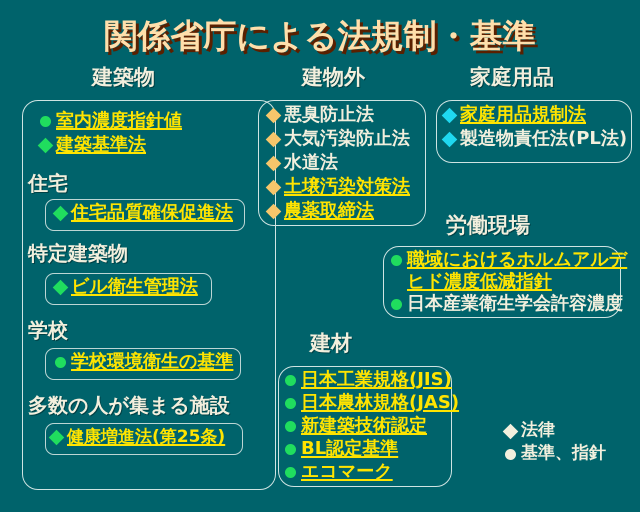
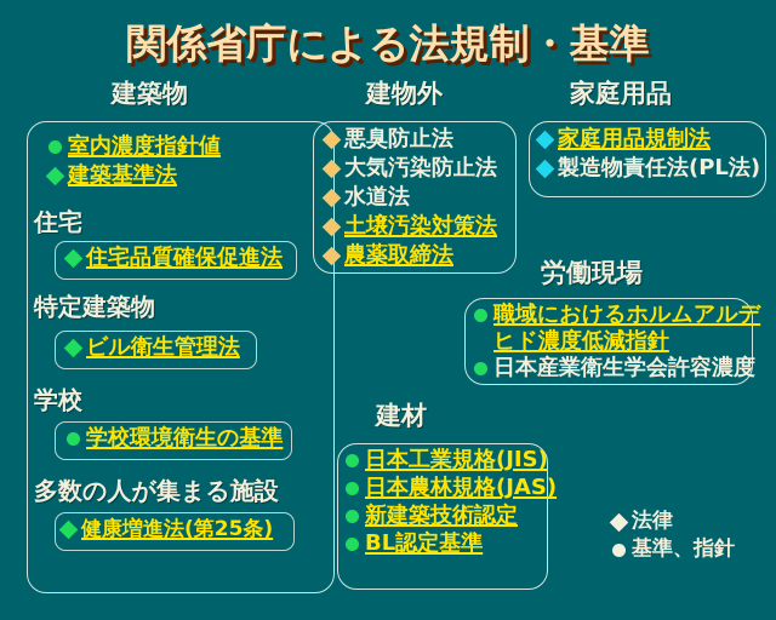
  関係省庁による法規制・基準
  建築物
  室内濃度指針値
  建築基準法
  住宅
  住宅品質確保促進法
  特定建築物
  ビル衛生管理法
  学校
  学校環境衛生の基準
  多数の人が集まる施設
  健康増進法(第25条)
  建物外
  悪臭防止法
  大気汚染防止法
  水道法
  土壌汚染対策法
  農薬取締法
  家庭用品
  家庭用品規制法
  製造物責任法(PL法)
  労働現場
  職域におけるホルムアルデ
  ヒド濃度低減指針
  日本産業衛生学会許容濃度
  建材
  日本工業規格(JIS)
  日本農林規格(JAS)
  新建築技術認定
  BL認定基準
- エコマーク
  法律
  基準、指針
